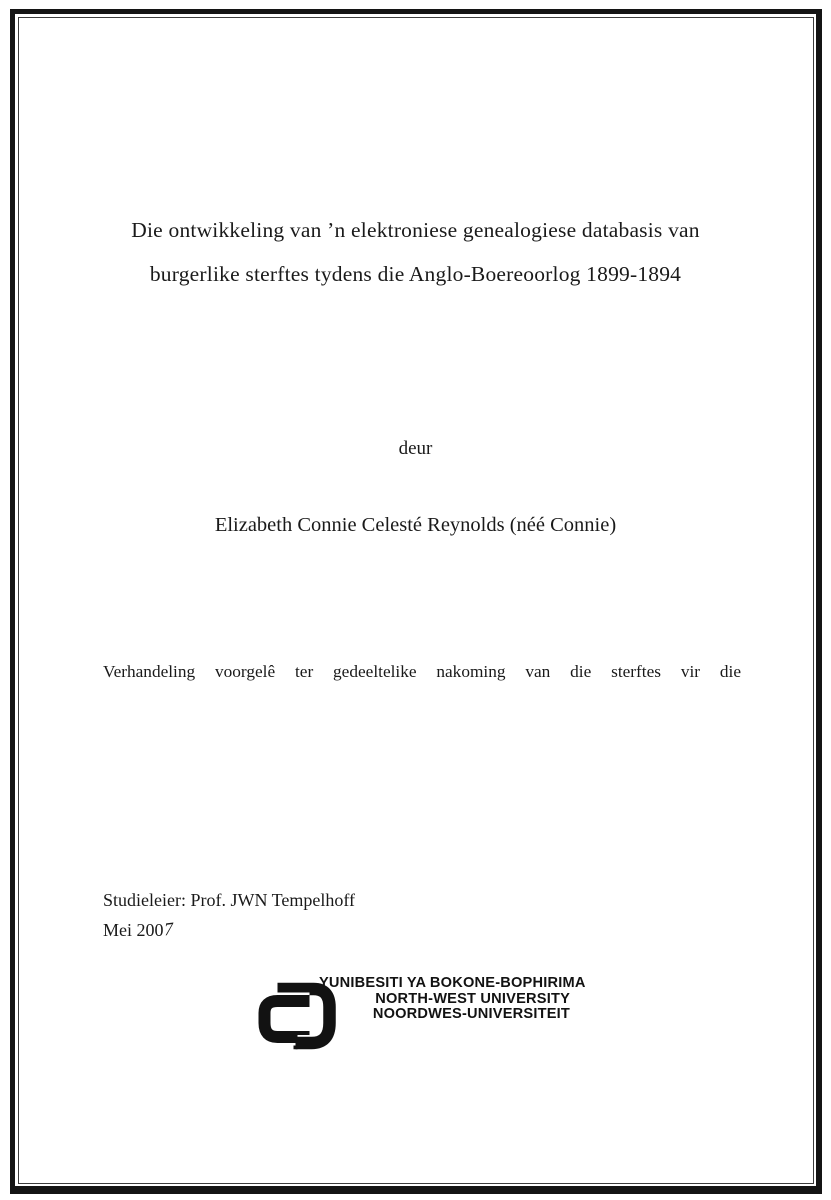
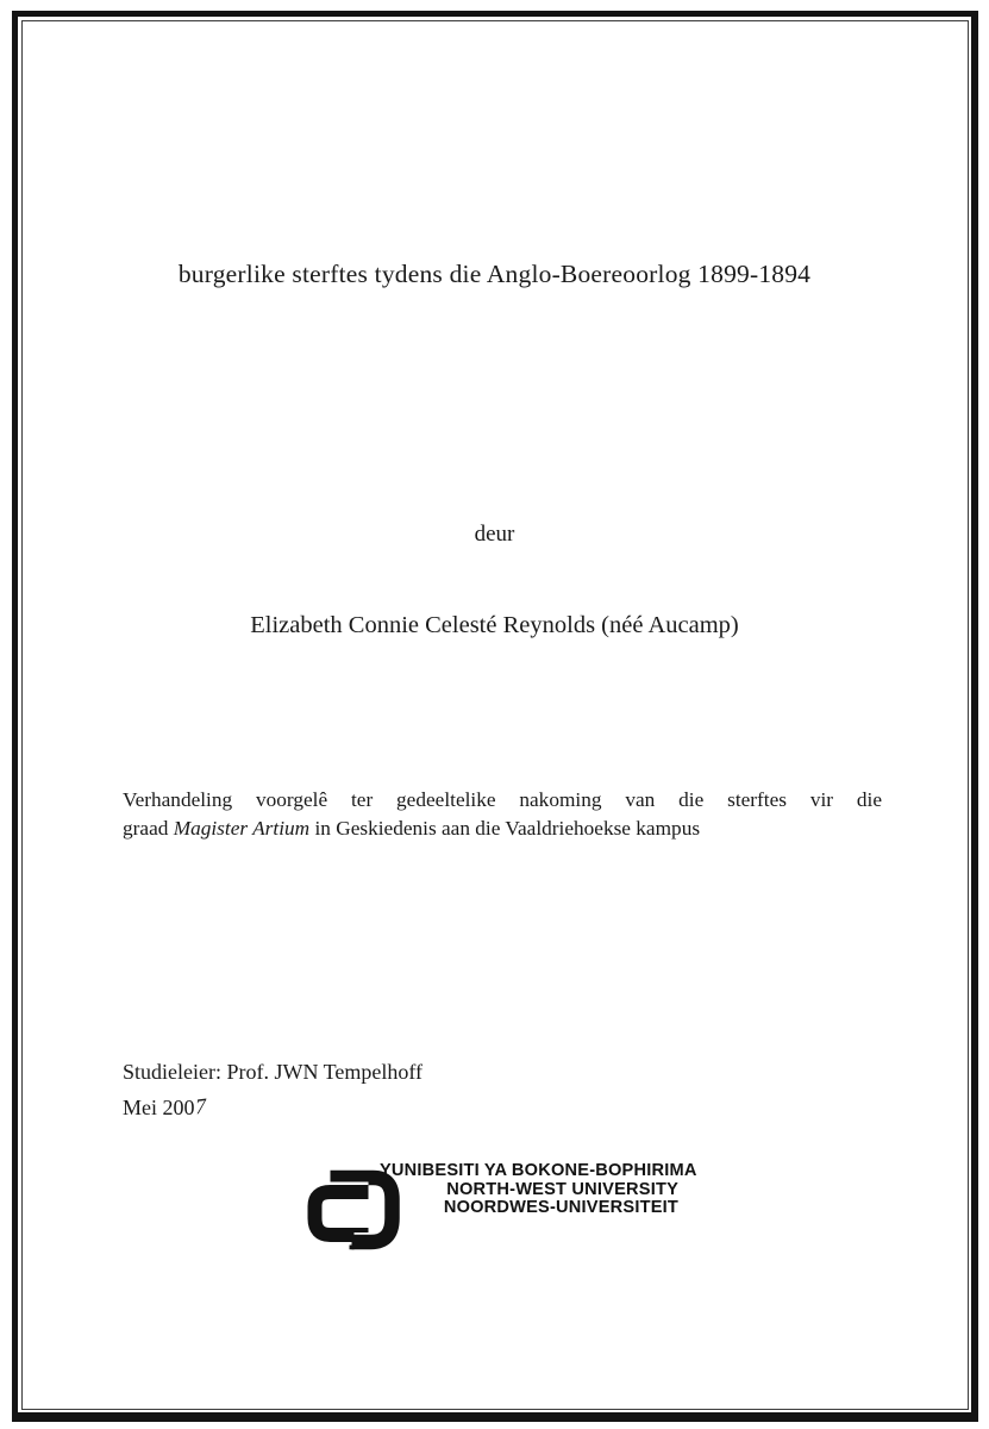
- Die ontwikkeling van ’n elektroniese genealogiese databasis van
  burgerlike sterftes tydens die Anglo-Boereoorlog 1899-1894
  deur
- Elizabeth Connie Celesté Reynolds (néé Connie)
+ Elizabeth Connie Celesté Reynolds (néé Aucamp)
  Verhandeling voorgelê ter gedeeltelike nakoming van die sterftes vir die
+ graad Magister Artium in Geskiedenis aan die Vaaldriehoekse kampus
  Studieleier: Prof. JWN Tempelhoff
  YUNIBESITI YA BOKONE-BOPHIRIMA
  NORTH-WEST UNIVERSITY
  NOORDWES-UNIVERSITEIT
